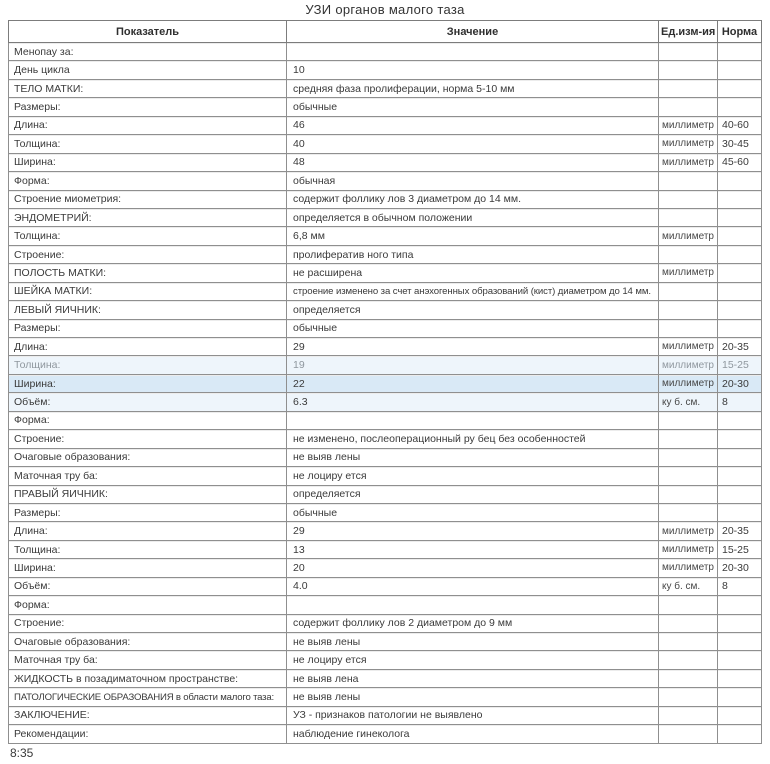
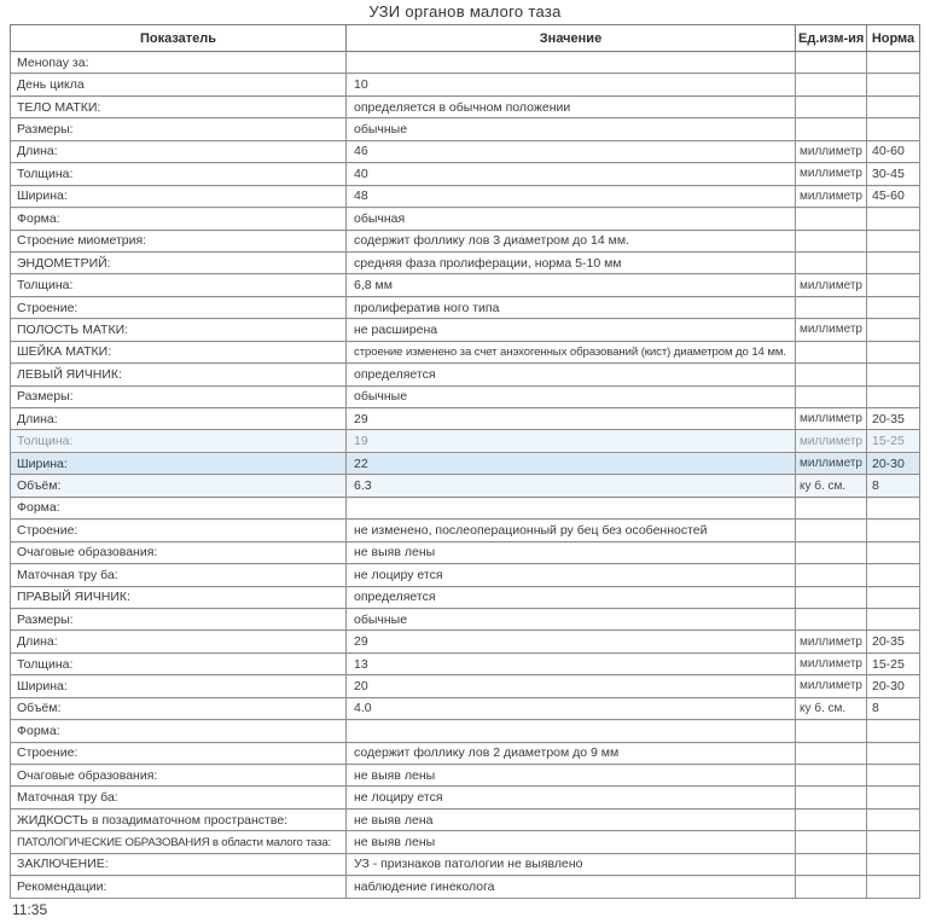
  УЗИ органов малого таза
  Показатель	Значение	Ед.изм-ия	Норма
  Менопау за:
  День цикла	10
- ТЕЛО МАТКИ:	средняя фаза пролиферации, норма 5-10 мм
+ ТЕЛО МАТКИ:	определяется в обычном положении
  Размеры:	обычные
  Длина:	46	миллиметр	40-60
  Толщина:	40	миллиметр	30-45
  Ширина:	48	миллиметр	45-60
  Форма:	обычная
  Строение миометрия:	содержит фоллику лов 3 диаметром до 14 мм.
- ЭНДОМЕТРИЙ:	определяется в обычном положении
+ ЭНДОМЕТРИЙ:	средняя фаза пролиферации, норма 5-10 мм
  Толщина:	6,8 мм	миллиметр
  Строение:	пролифератив ного типа
  ПОЛОСТЬ МАТКИ:	не расширена	миллиметр
  ШЕЙКА МАТКИ:	строение изменено за счет анэхогенных образований (кист) диаметром до 14 мм.
  ЛЕВЫЙ ЯИЧНИК:	определяется
  Размеры:	обычные
  Длина:	29	миллиметр	20-35
  Толщина:	19	миллиметр	15-25
  Ширина:	22	миллиметр	20-30
  Объём:	6.3	ку б. см.	8
  Форма:
  Строение:	не изменено, послеоперационный ру бец без особенностей
  Очаговые образования:	не выяв лены
  Маточная тру ба:	не лоциру ется
  ПРАВЫЙ ЯИЧНИК:	определяется
  Размеры:	обычные
  Длина:	29	миллиметр	20-35
  Толщина:	13	миллиметр	15-25
  Ширина:	20	миллиметр	20-30
  Объём:	4.0	ку б. см.	8
  Форма:
  Строение:	содержит фоллику лов 2 диаметром до 9 мм
  Очаговые образования:	не выяв лены
  Маточная тру ба:	не лоциру ется
  ЖИДКОСТЬ в позадиматочном пространстве:	не выяв лена
  ПАТОЛОГИЧЕСКИЕ ОБРАЗОВАНИЯ в области малого таза:	не выяв лены
  ЗАКЛЮЧЕНИЕ:	УЗ - признаков патологии не выявлено
  Рекомендации:	наблюдение гинеколога
- 8:35
+ 11:35
